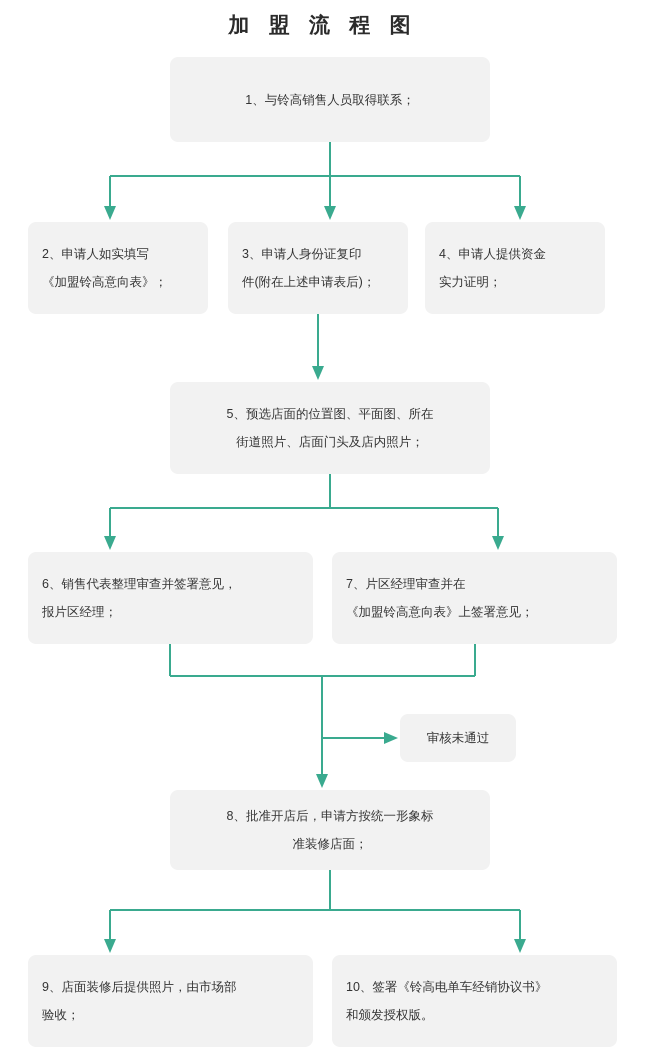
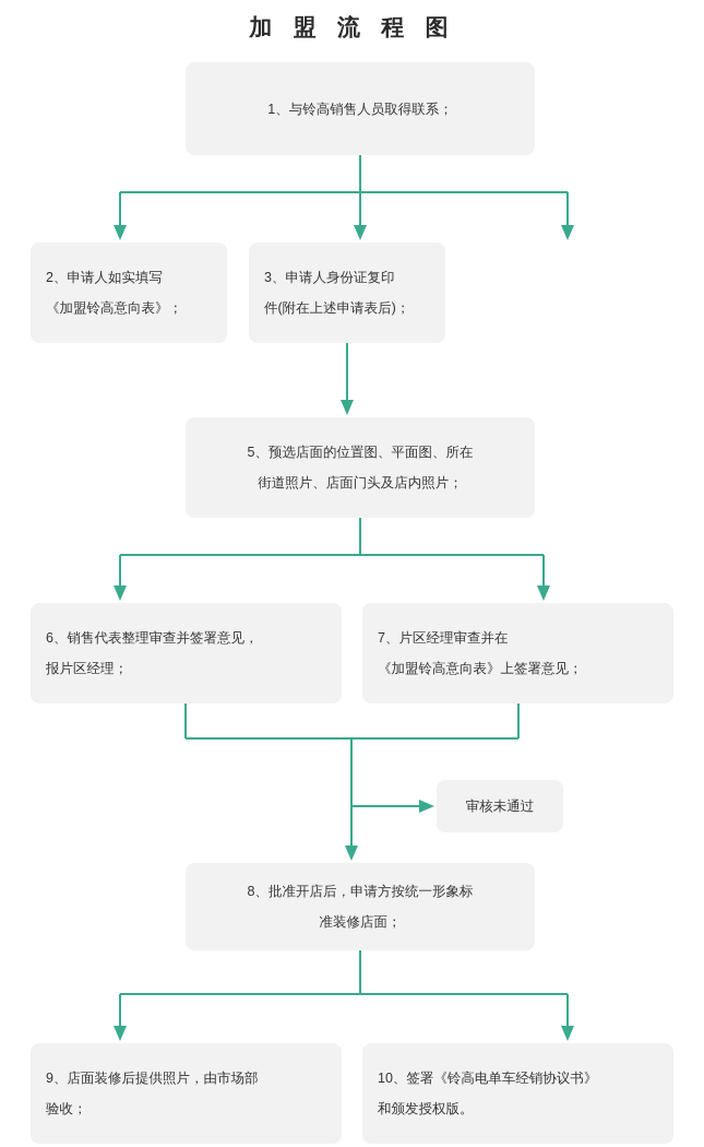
  加 盟 流 程 图
  1、与铃高销售人员取得联系；
  2、申请人如实填写
  《加盟铃高意向表》；
  3、申请人身份证复印
  件(附在上述申请表后)；
- 4、申请人提供资金
- 实力证明；
  5、预选店面的位置图、平面图、所在
  街道照片、店面门头及店内照片；
  6、销售代表整理审查并签署意见，
  报片区经理；
  7、片区经理审查并在
  《加盟铃高意向表》上签署意见；
  审核未通过
  8、批准开店后，申请方按统一形象标
  准装修店面；
  9、店面装修后提供照片，由市场部
  验收；
  10、签署《铃高电单车经销协议书》
  和颁发授权版。
